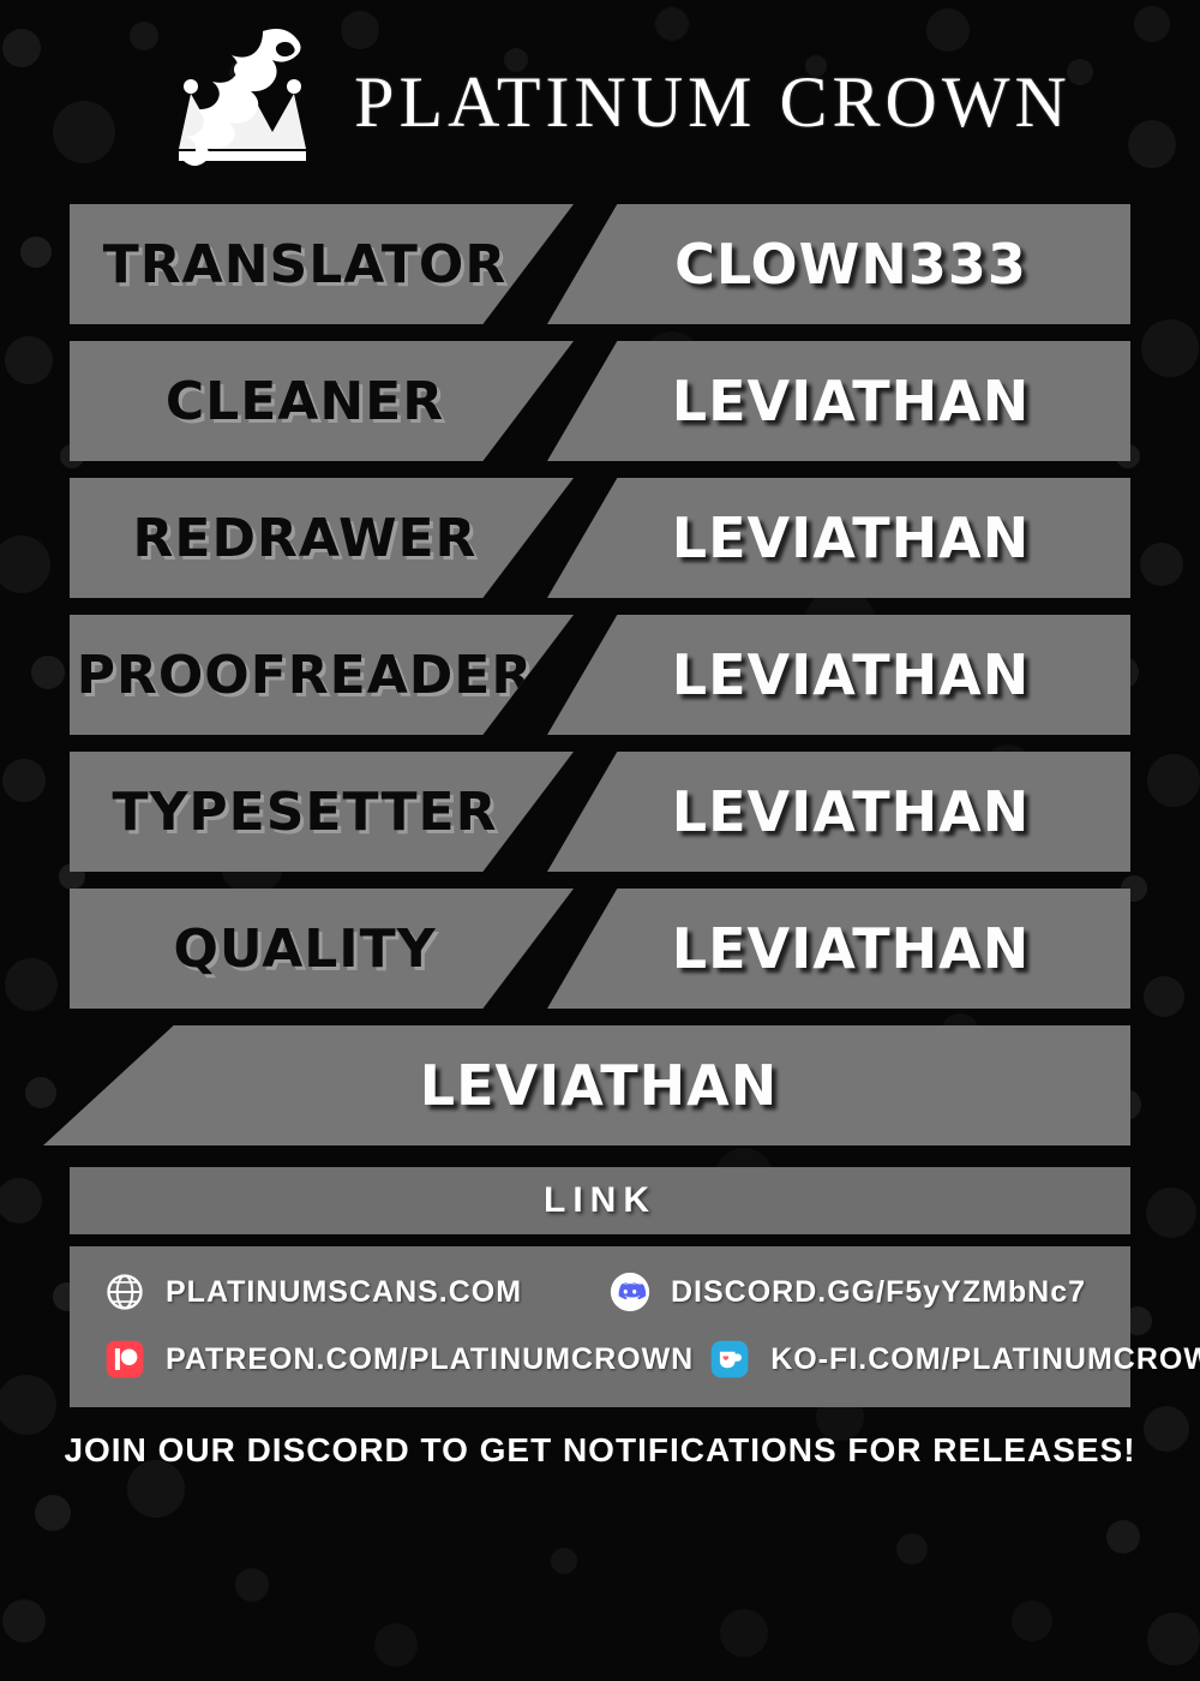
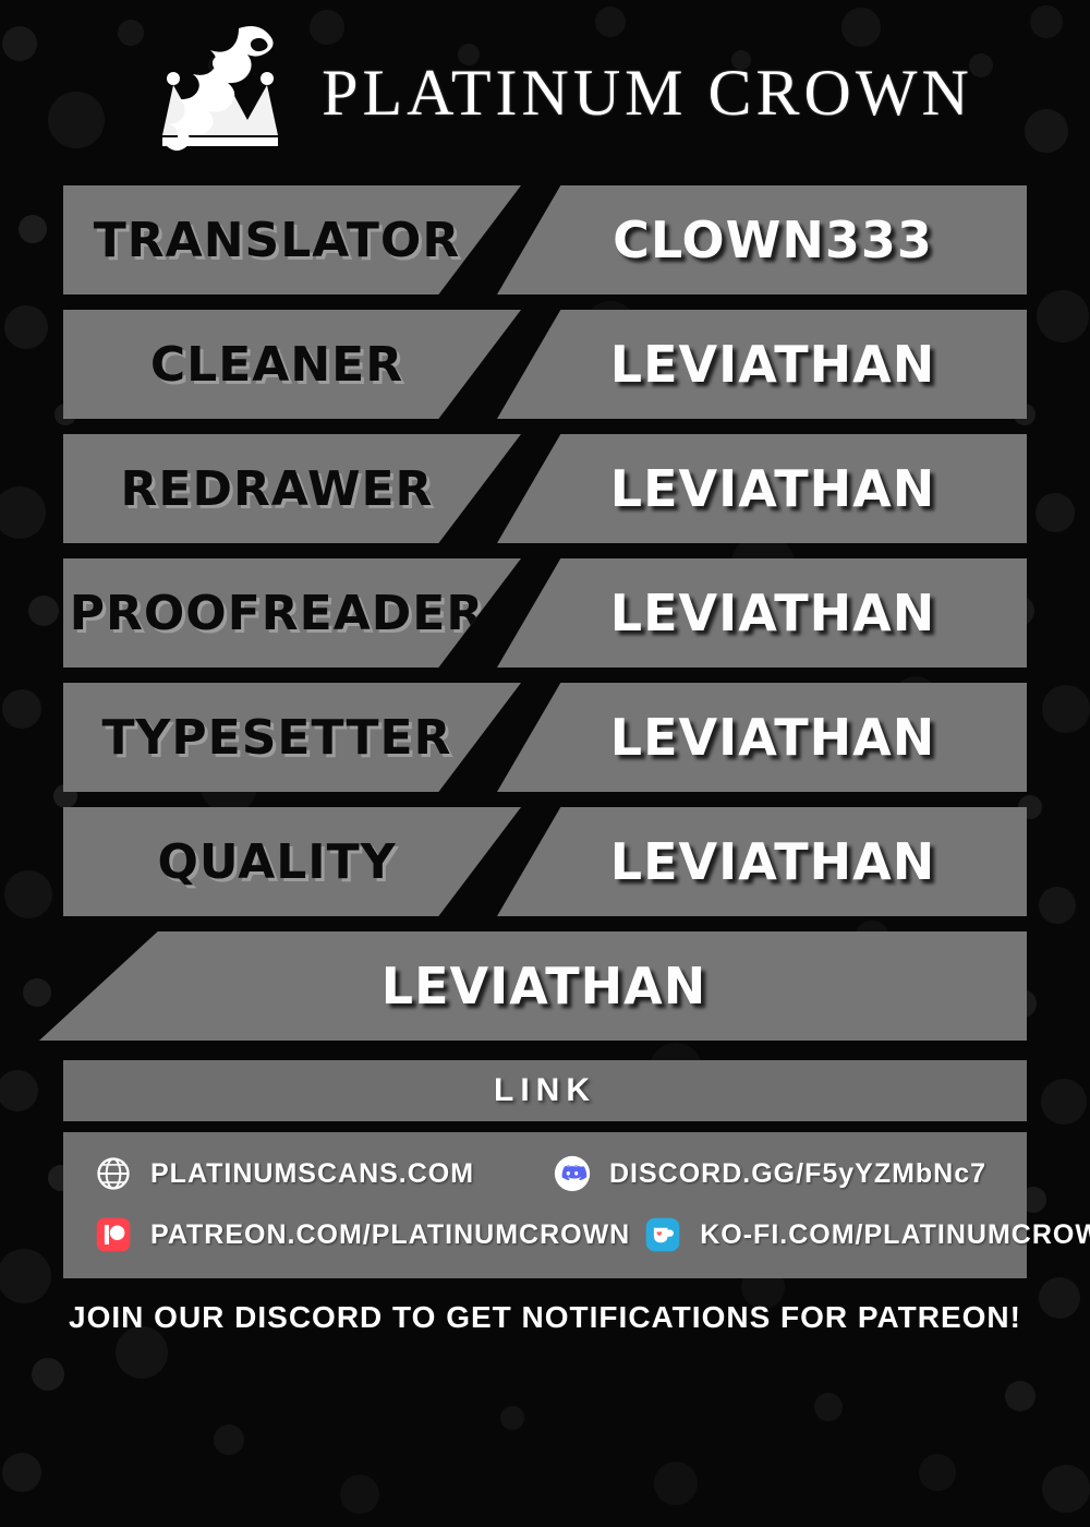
  PLATINUM CROWN
  TRANSLATOR
  CLOWN333
  CLEANER
  LEVIATHAN
  REDRAWER
  LEVIATHAN
  PROOFREADER
  LEVIATHAN
  TYPESETTER
  LEVIATHAN
  QUALITY
  LEVIATHAN
  LEVIATHAN
  LINK
  PLATINUMSCANS.COM
  DISCORD.GG/F5yYZMbNc7
  PATREON.COM/PLATINUMCROWN
  KO-FI.COM/PLATINUMCROW
- JOIN OUR DISCORD TO GET NOTIFICATIONS FOR RELEASES!
+ JOIN OUR DISCORD TO GET NOTIFICATIONS FOR PATREON!
